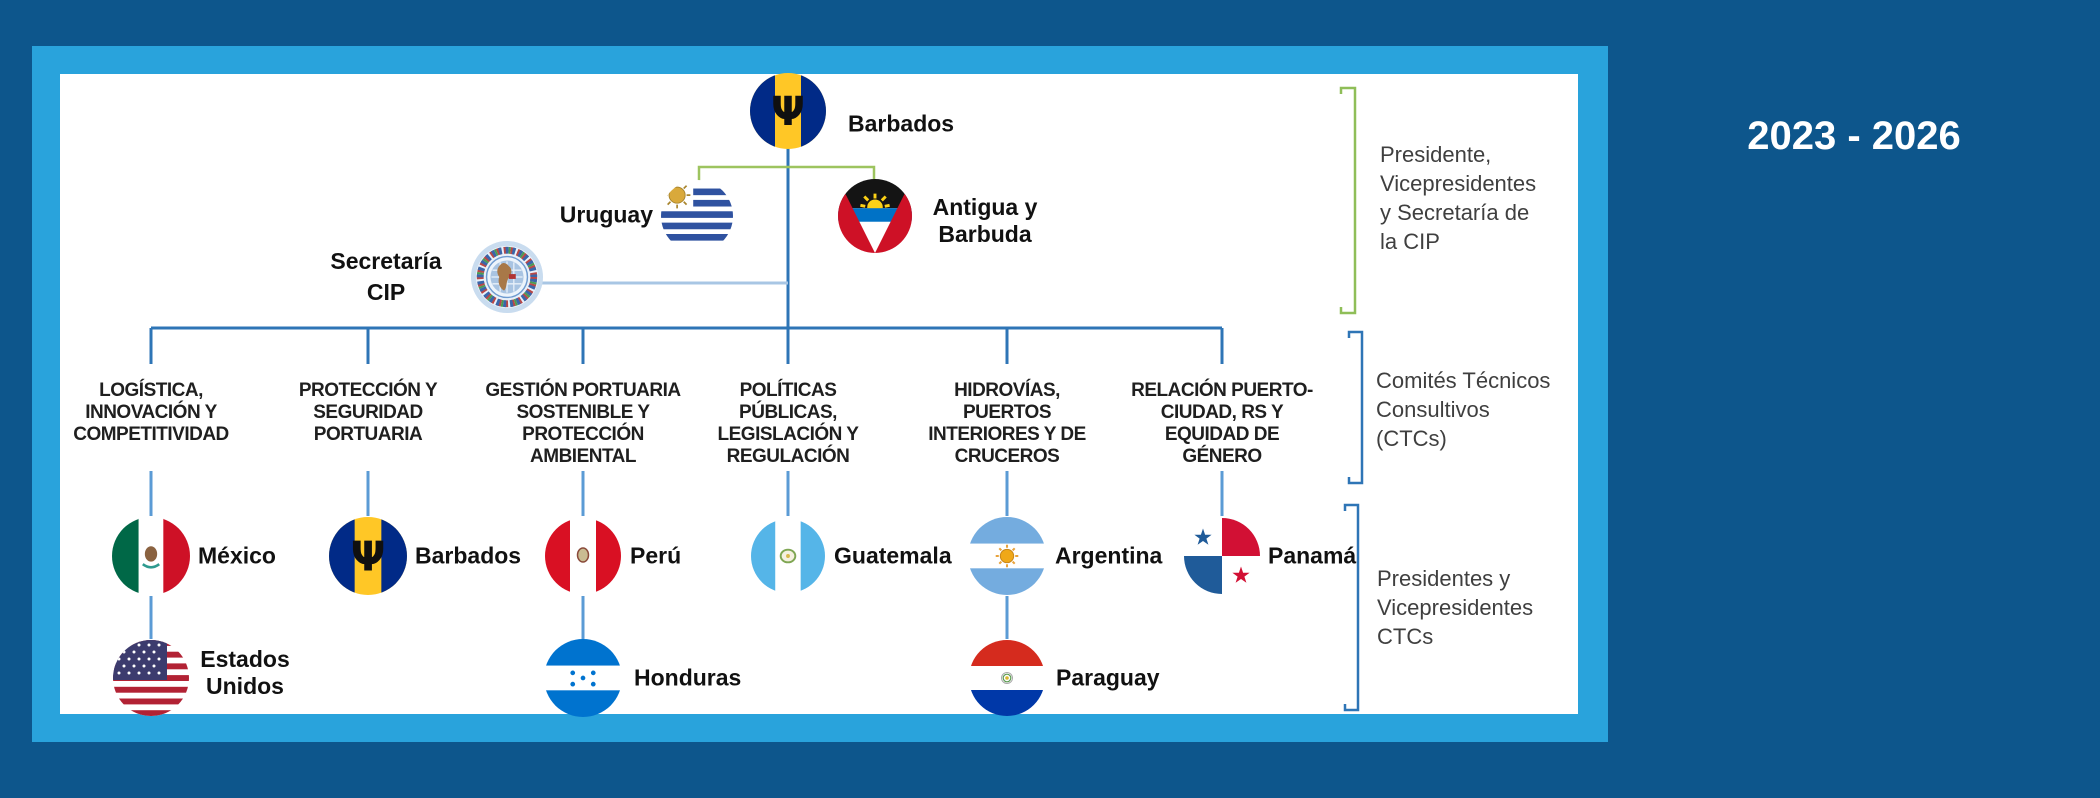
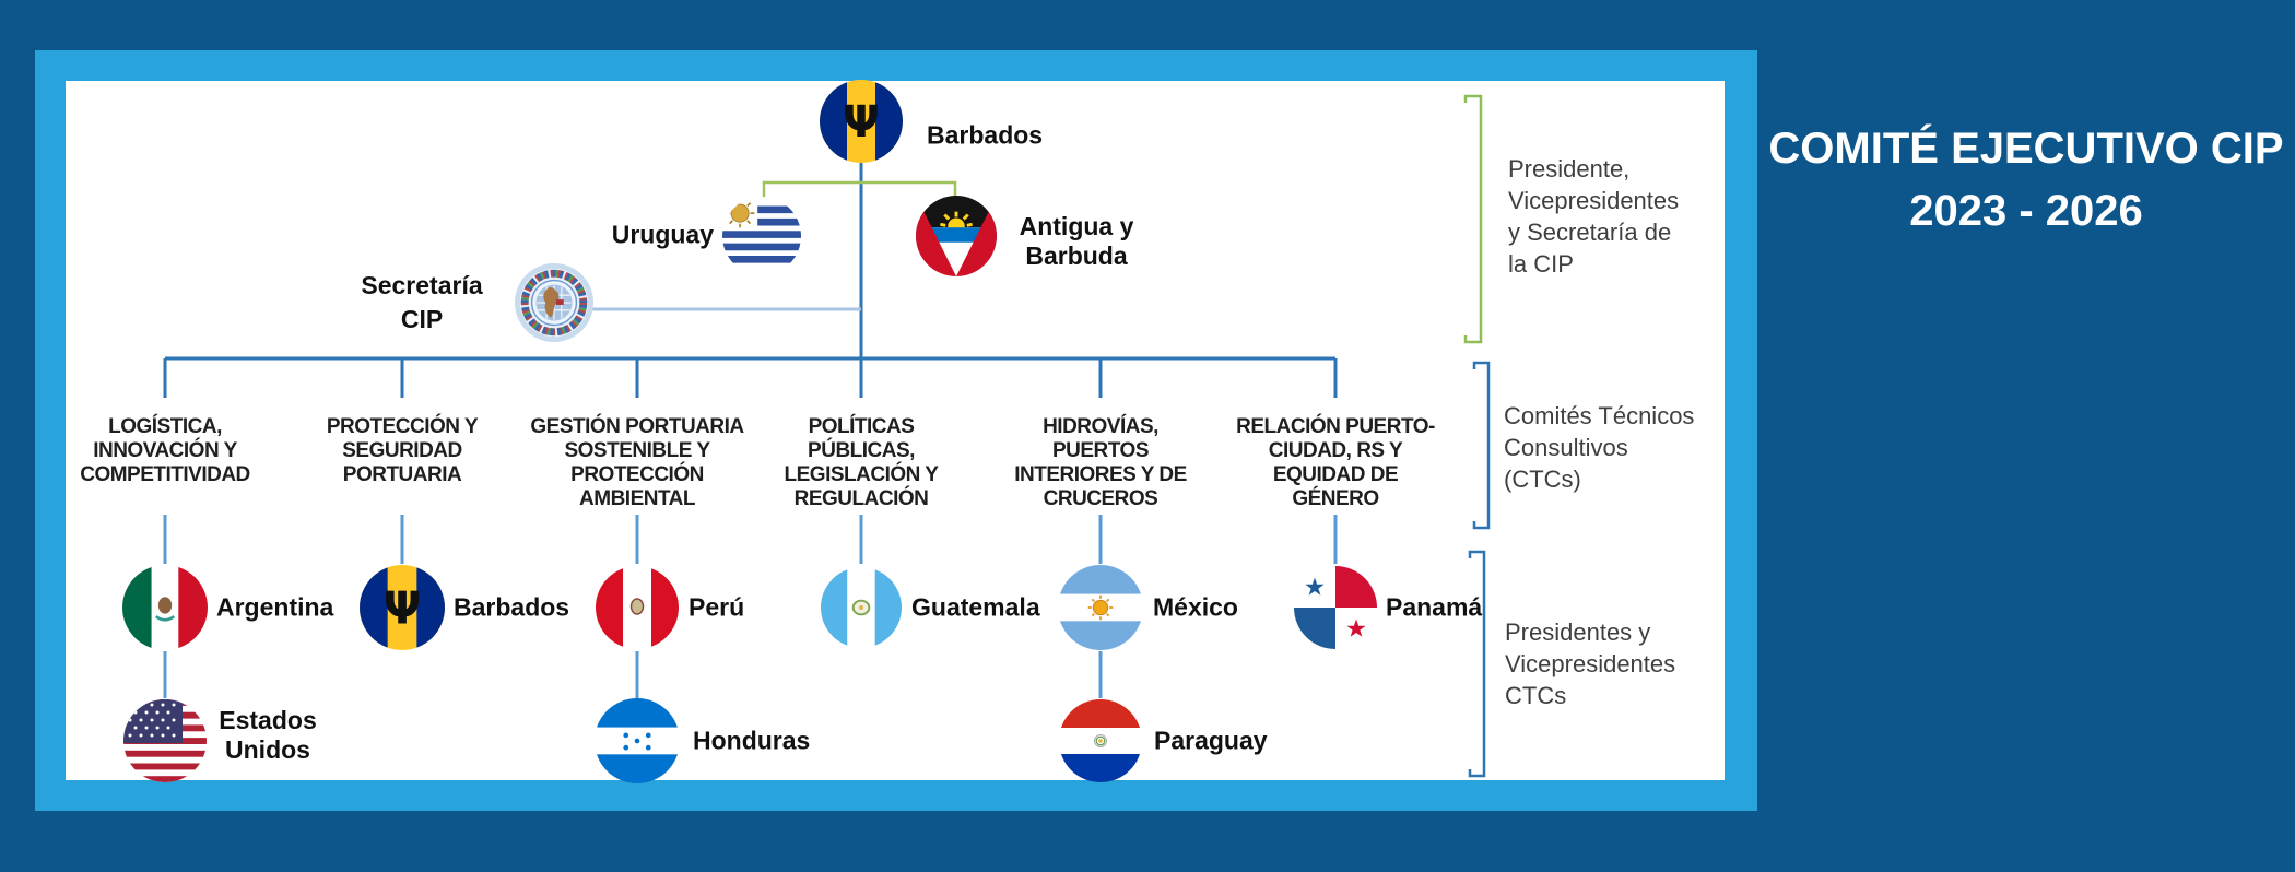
  Ψ
  Barbados
  Uruguay
  Antigua y
  Barbuda
  Secretaría
  CIP
  LOGÍSTICA,
  INNOVACIÓN Y
  COMPETITIVIDAD
  PROTECCIÓN Y
  SEGURIDAD
  PORTUARIA
  GESTIÓN PORTUARIA
  SOSTENIBLE Y
  PROTECCIÓN
  AMBIENTAL
  POLÍTICAS
  PÚBLICAS,
  LEGISLACIÓN Y
  REGULACIÓN
  HIDROVÍAS,
  PUERTOS
  INTERIORES Y DE
  CRUCEROS
  RELACIÓN PUERTO-
  CIUDAD, RS Y
  EQUIDAD DE
  GÉNERO
- México
+ Argentina
  Ψ
  Barbados
  Perú
  Guatemala
- Argentina
+ México
  Panamá
  Estados
  Unidos
  Honduras
  Paraguay
  Presidente,
  Vicepresidentes
  y Secretaría de
  la CIP
  Comités Técnicos
  Consultivos
  (CTCs)
  Presidentes y
  Vicepresidentes
  CTCs
+ COMITÉ EJECUTIVO CIP
  2023 - 2026
